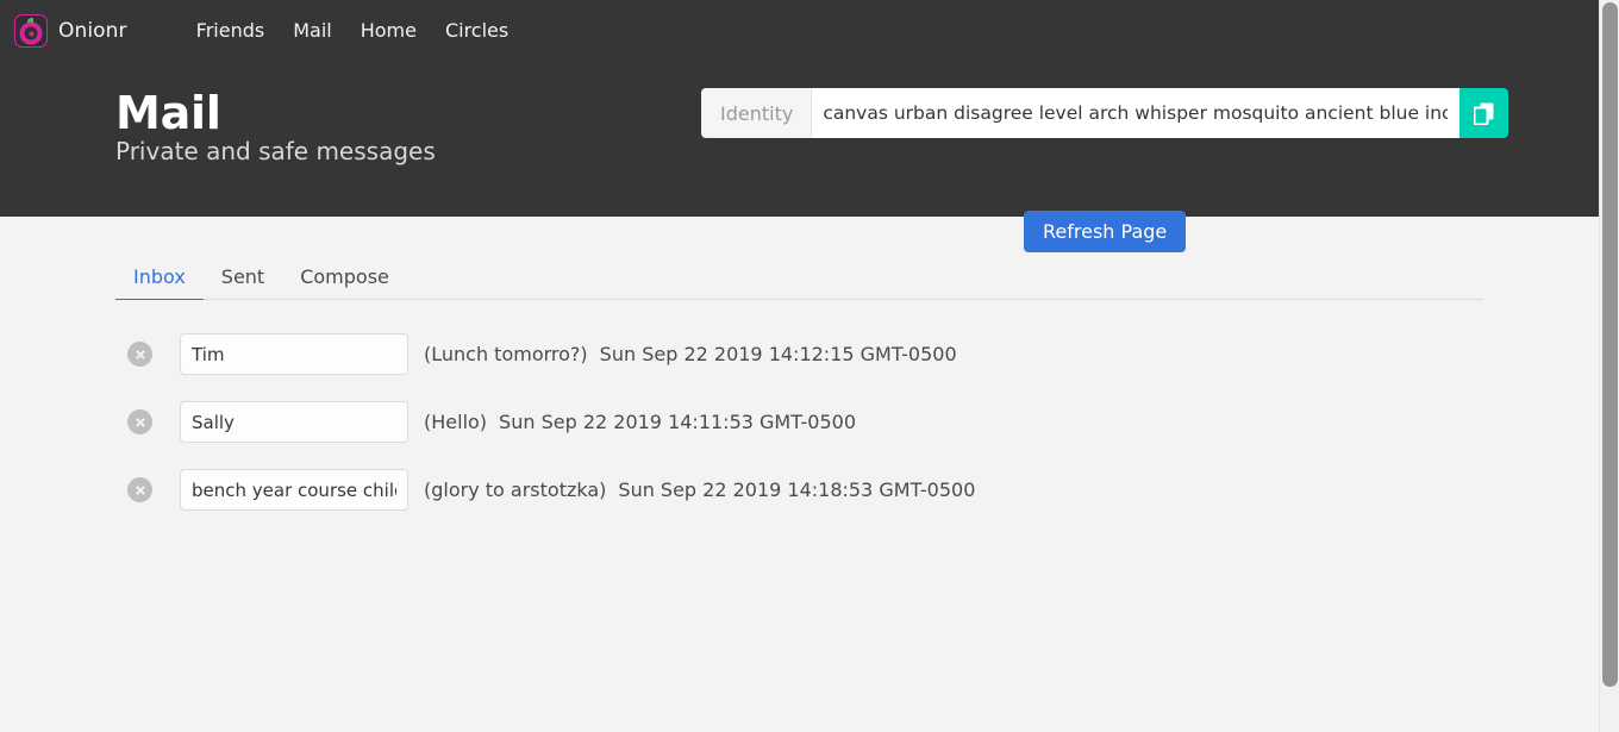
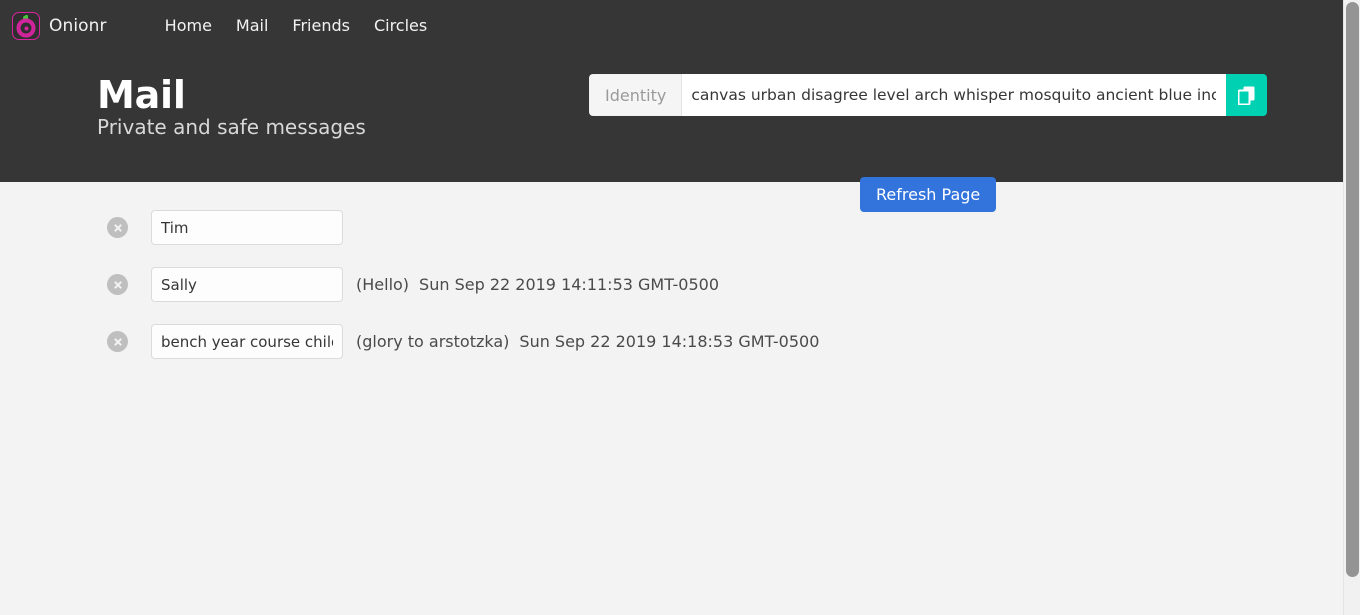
  Onionr
- Friends
+ Home
  Mail
- Home
+ Friends
  Circles
  Mail
  Private and safe messages
  Identity
  canvas urban disagree level arch whisper mosquito ancient blue inc
  Refresh Page
- Inbox
- Sent
- Compose
  Tim
- (Lunch tomorro?) Sun Sep 22 2019 14:12:15 GMT-0500
  Sally
  (Hello) Sun Sep 22 2019 14:11:53 GMT-0500
  bench year course chil
  (glory to arstotzka) Sun Sep 22 2019 14:18:53 GMT-0500
